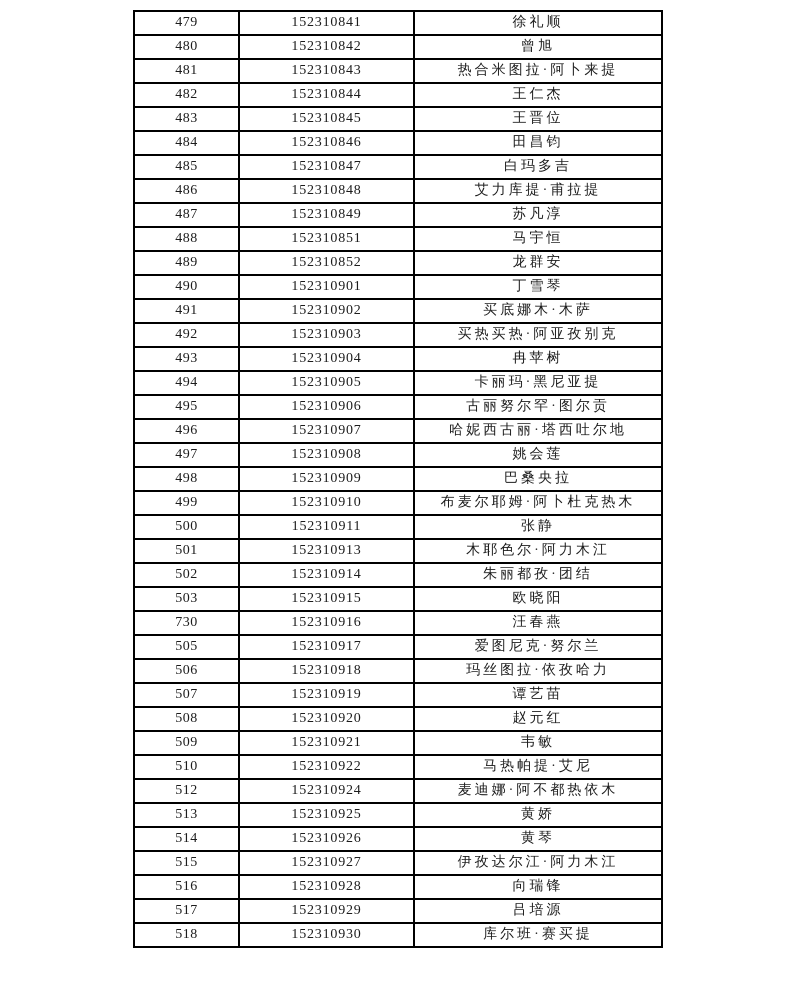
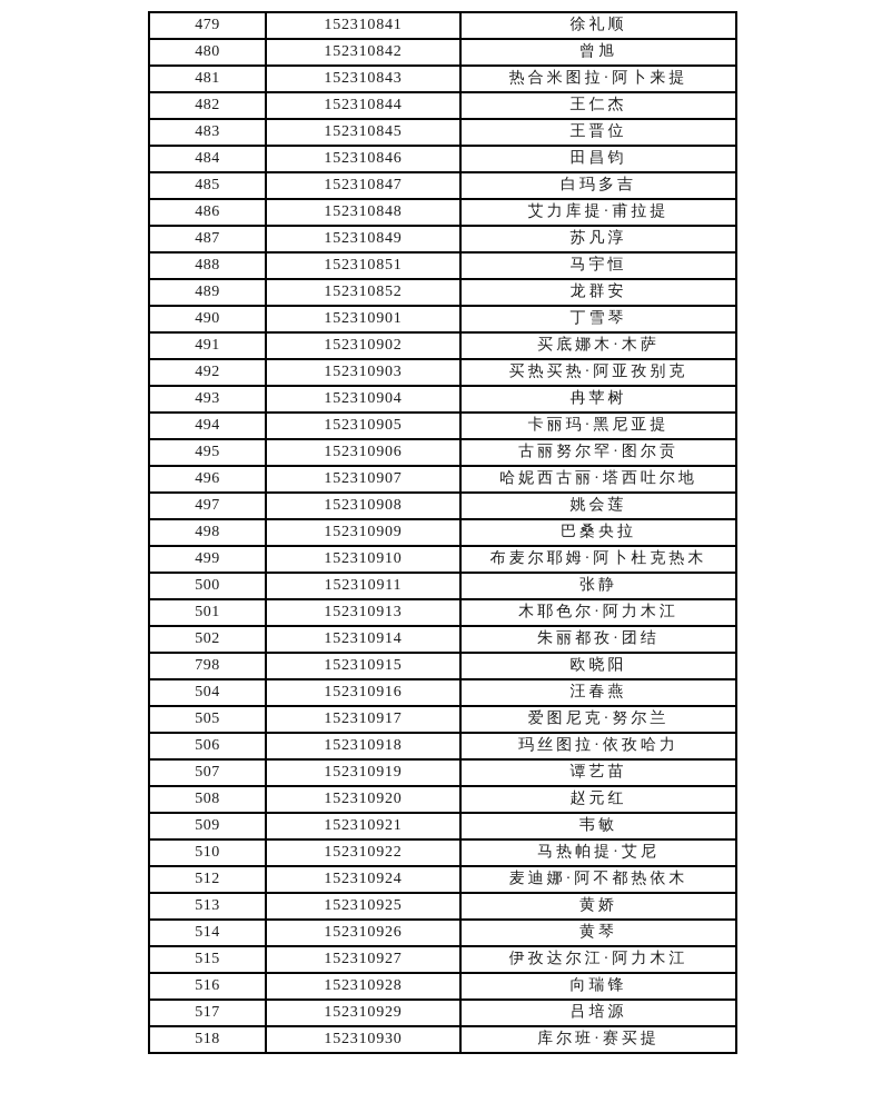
  479	152310841	徐礼顺
  480	152310842	曾旭
  481	152310843	热合米图拉·阿卜来提
  482	152310844	王仁杰
  483	152310845	王晋位
  484	152310846	田昌钧
  485	152310847	白玛多吉
  486	152310848	艾力库提·甫拉提
  487	152310849	苏凡淳
  488	152310851	马宇恒
  489	152310852	龙群安
  490	152310901	丁雪琴
  491	152310902	买底娜木·木萨
  492	152310903	买热买热·阿亚孜别克
  493	152310904	冉苹树
  494	152310905	卡丽玛·黑尼亚提
  495	152310906	古丽努尔罕·图尔贡
  496	152310907	哈妮西古丽·塔西吐尔地
  497	152310908	姚会莲
  498	152310909	巴桑央拉
  499	152310910	布麦尔耶姆·阿卜杜克热木
  500	152310911	张静
  501	152310913	木耶色尔·阿力木江
  502	152310914	朱丽都孜·团结
- 503	152310915	欧晓阳
+ 798	152310915	欧晓阳
- 730	152310916	汪春燕
+ 504	152310916	汪春燕
  505	152310917	爱图尼克·努尔兰
  506	152310918	玛丝图拉·依孜哈力
  507	152310919	谭艺苗
  508	152310920	赵元红
  509	152310921	韦敏
  510	152310922	马热帕提·艾尼
  512	152310924	麦迪娜·阿不都热依木
  513	152310925	黄娇
  514	152310926	黄琴
  515	152310927	伊孜达尔江·阿力木江
  516	152310928	向瑞锋
  517	152310929	吕培源
  518	152310930	库尔班·赛买提
